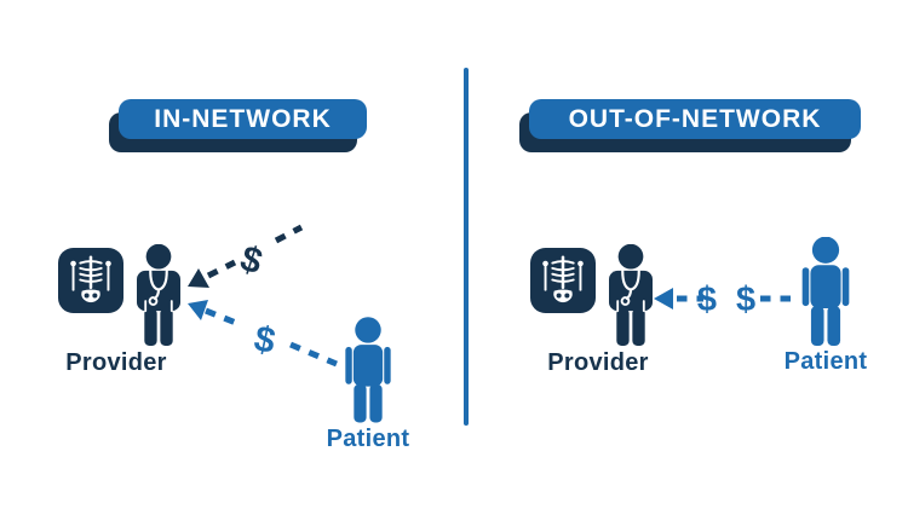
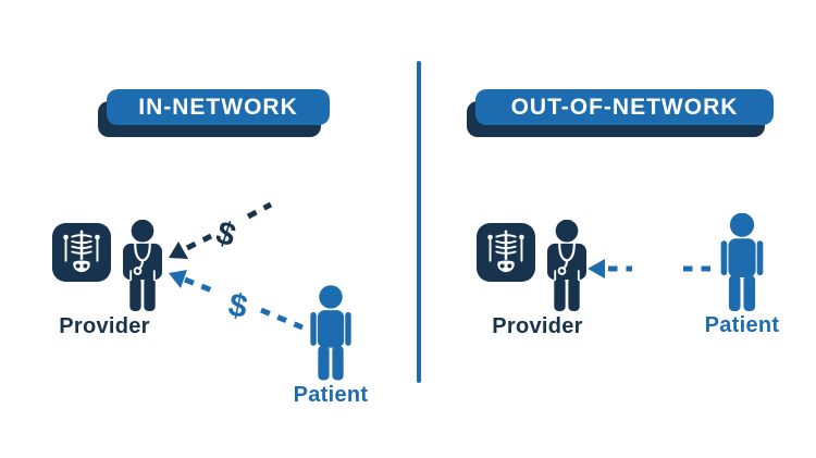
  IN-NETWORK
  OUT-OF-NETWORK
  Provider
  Patient
  Provider
  Patient
- $ $
